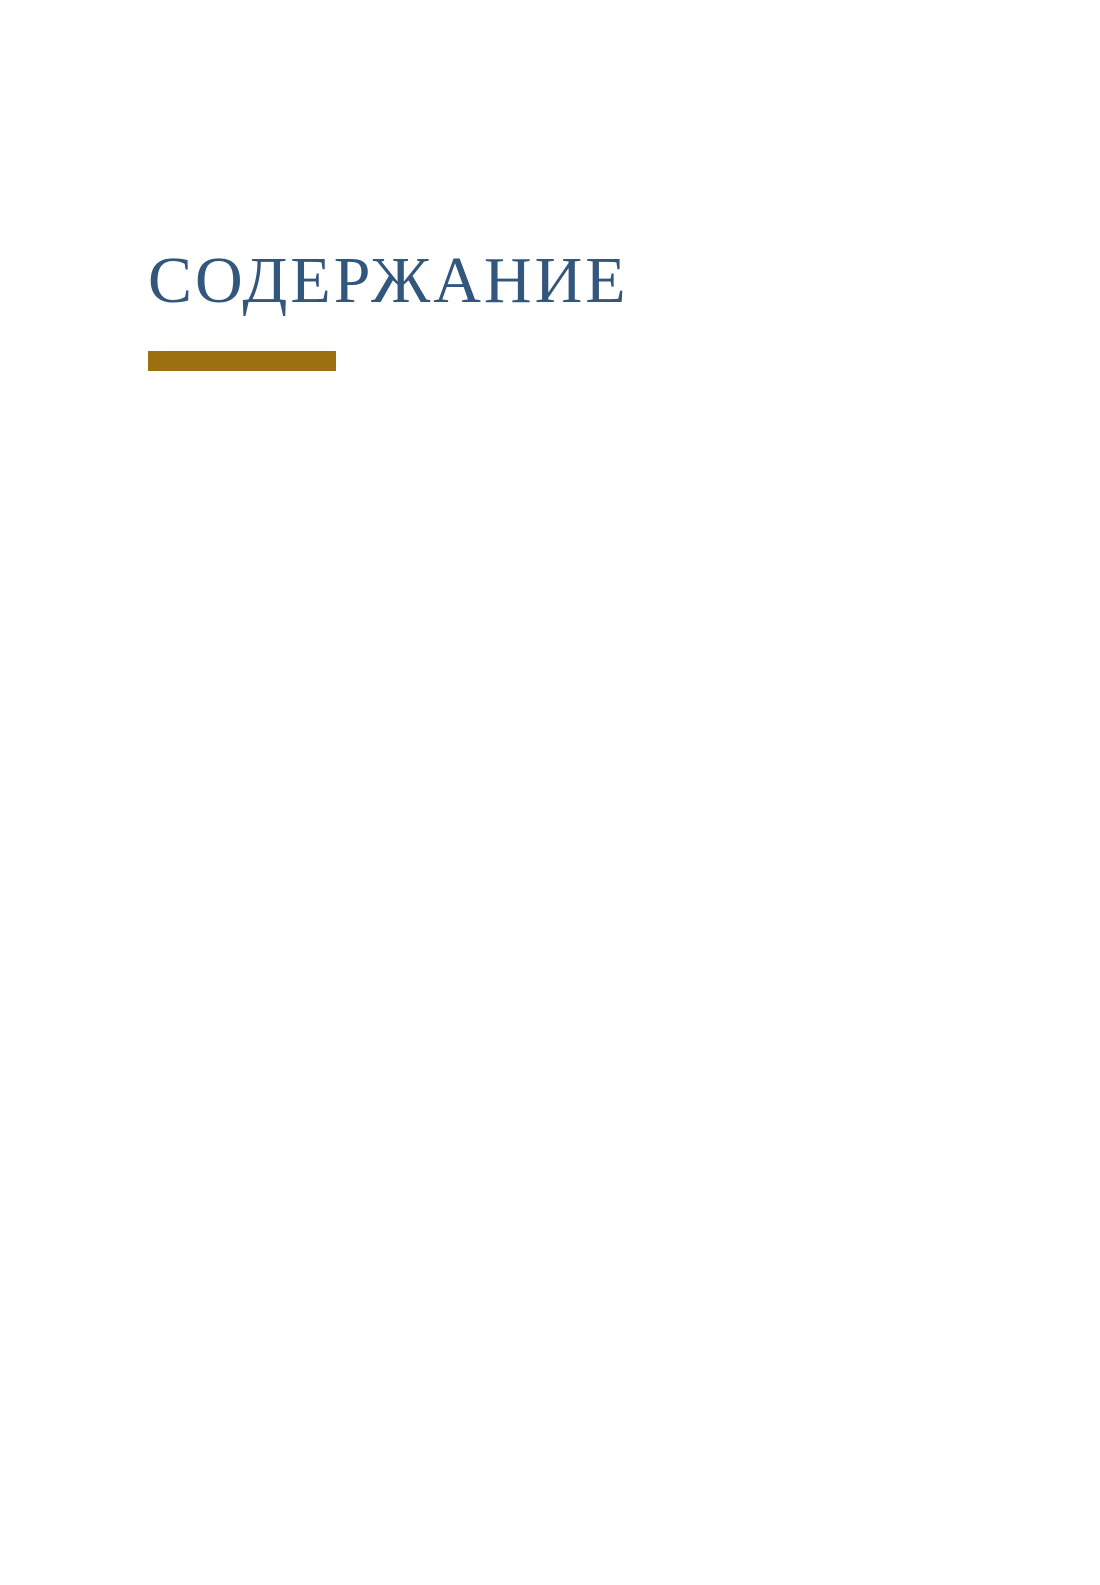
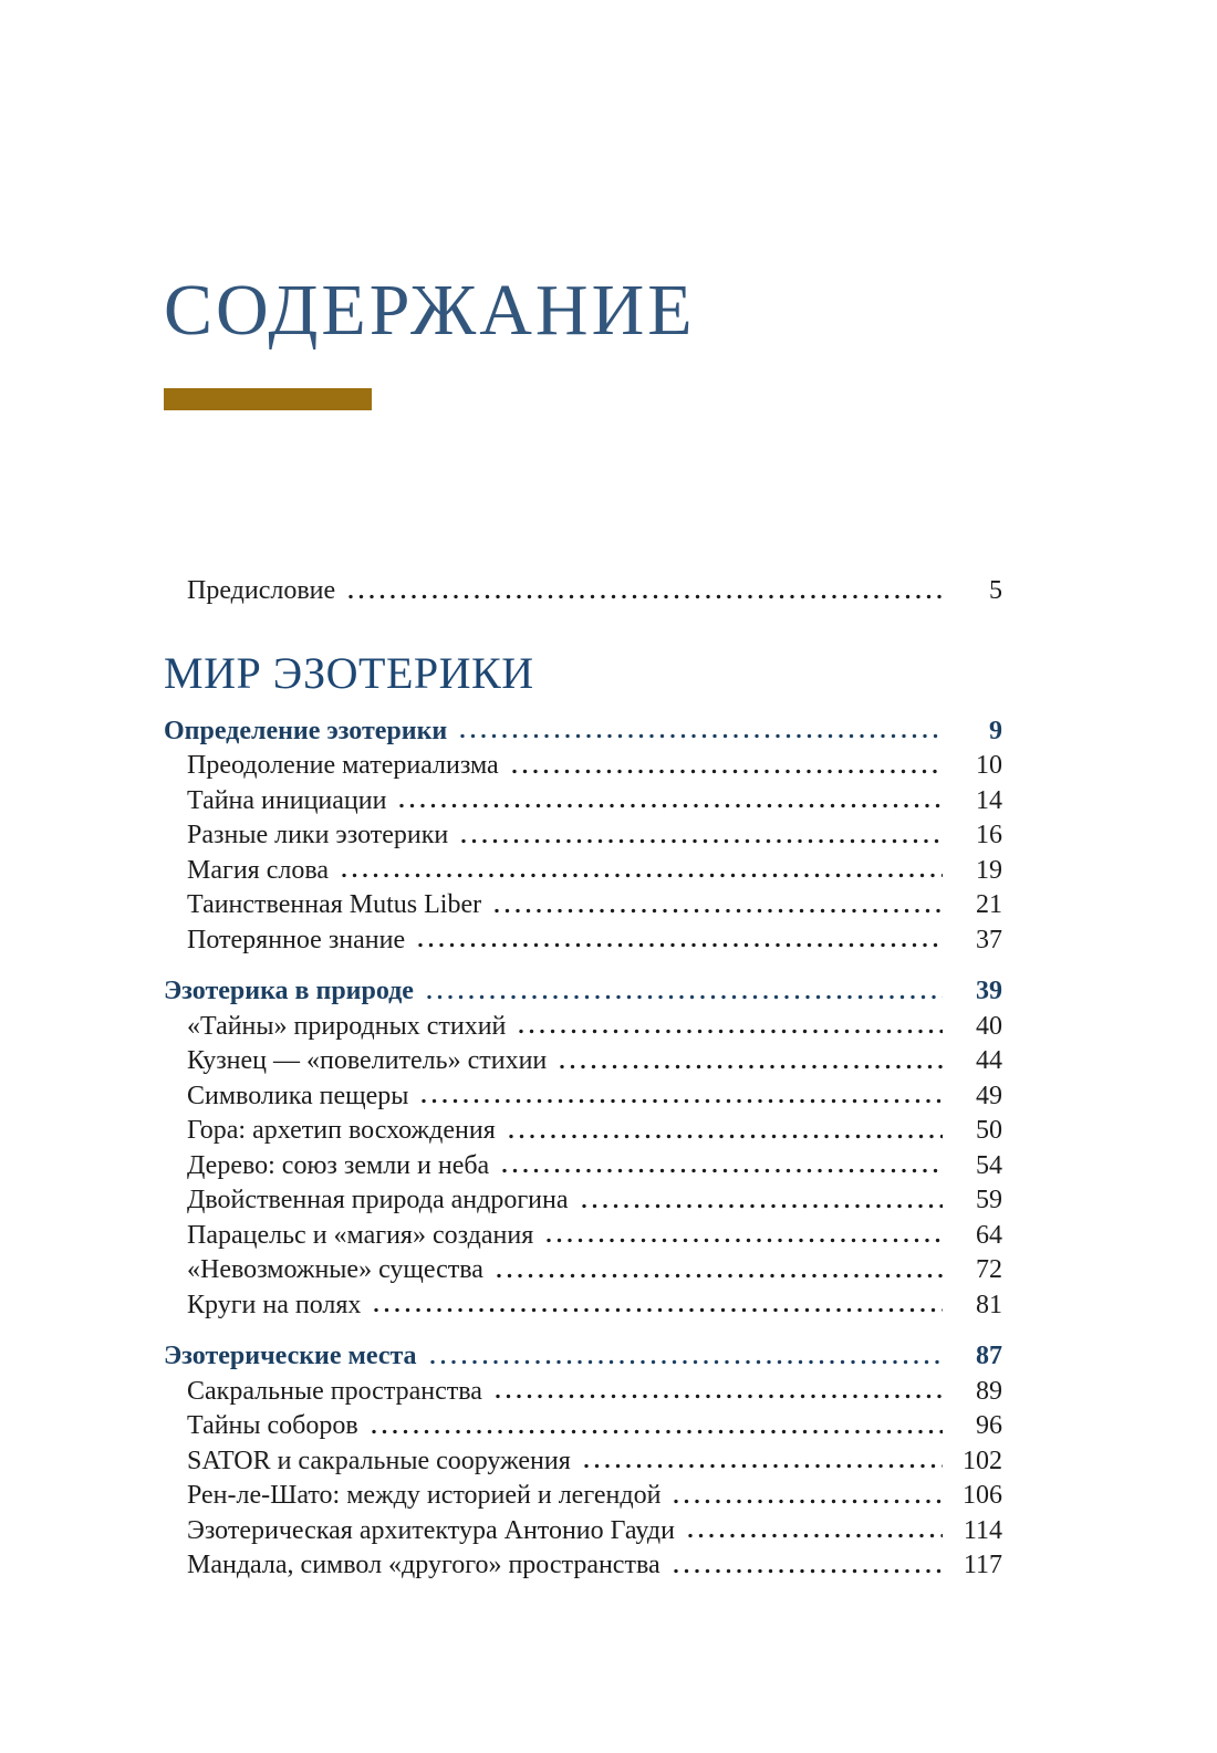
  СОДЕРЖАНИЕ
+ Предисловие
+ 5
+ МИР ЭЗОТЕРИКИ
+ Определение эзотерики
+ 9
+ Преодоление материализма
+ 10
+ Тайна инициации
+ 14
+ Разные лики эзотерики
+ 16
+ Магия слова
+ 19
+ Таинственная Mutus Liber
+ 21
+ Потерянное знание
+ 37
+ Эзотерика в природе
+ 39
+ «Тайны» природных стихий
+ 40
+ Кузнец — «повелитель» стихии
+ 44
+ Символика пещеры
+ 49
+ Гора: архетип восхождения
+ 50
+ Дерево: союз земли и неба
+ 54
+ Двойственная природа андрогина
+ 59
+ Парацельс и «магия» создания
+ 64
+ «Невозможные» существа
+ 72
+ Круги на полях
+ 81
+ Эзотерические места
+ 87
+ Сакральные пространства
+ 89
+ Тайны соборов
+ 96
+ SATOR и сакральные сооружения
+ 102
+ Рен-ле-Шато: между историей и легендой
+ 106
+ Эзотерическая архитектура Антонио Гауди
+ 114
+ Мандала, символ «другого» пространства
+ 117
